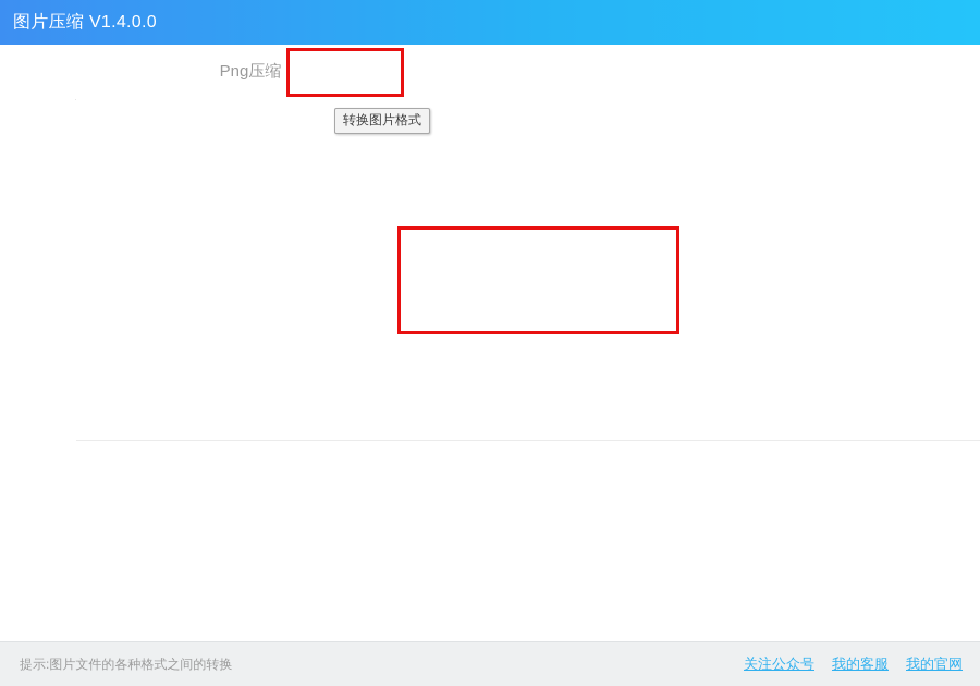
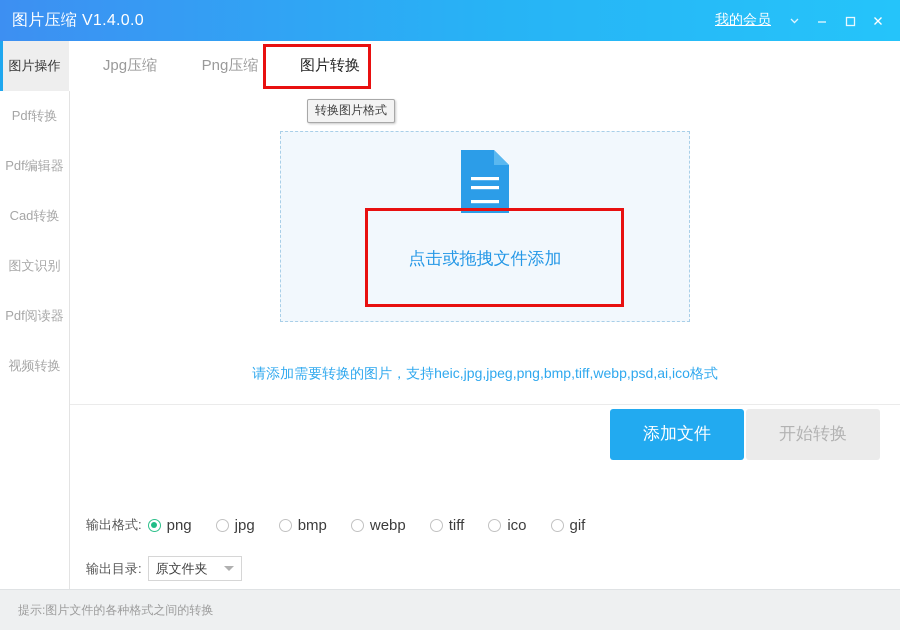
  图片压缩 V1.4.0.0
+ 我的会员
+ 图片操作
+ Pdf转换
+ Pdf编辑器
+ Cad转换
+ 图文识别
+ Pdf阅读器
+ 视频转换
+ Jpg压缩
  Png压缩
+ 图片转换
  转换图片格式
+ 点击或拖拽文件添加
+ 请添加需要转换的图片，支持heic,jpg,jpeg,png,bmp,tiff,webp,psd,ai,ico格式
+ 添加文件
+ 开始转换
+ 输出格式:
+ png
+ jpg
+ bmp
+ webp
+ tiff
+ ico
+ gif
+ 输出目录:
+ 原文件夹
  提示:图片文件的各种格式之间的转换
- 关注公众号
- 我的客服
- 我的官网
